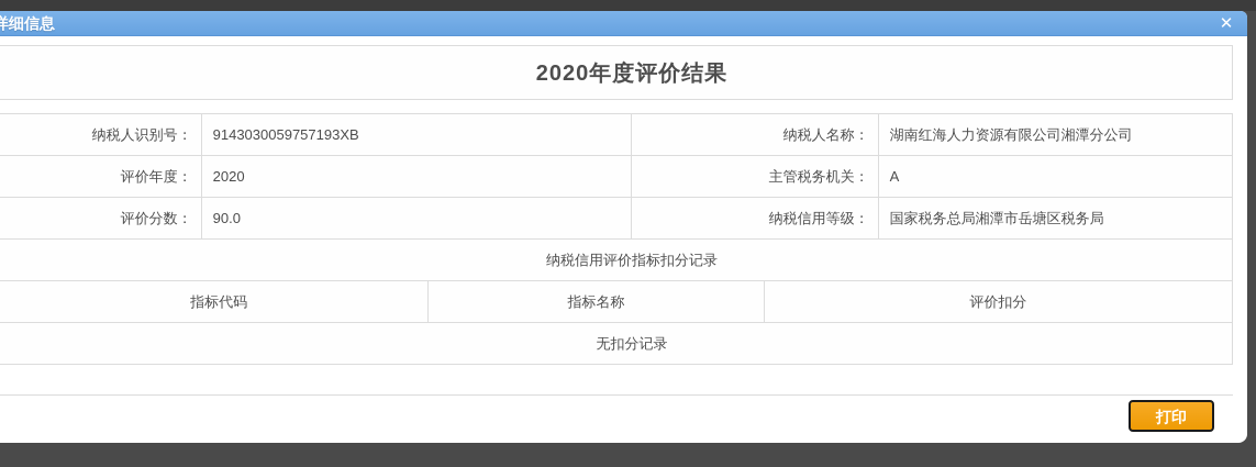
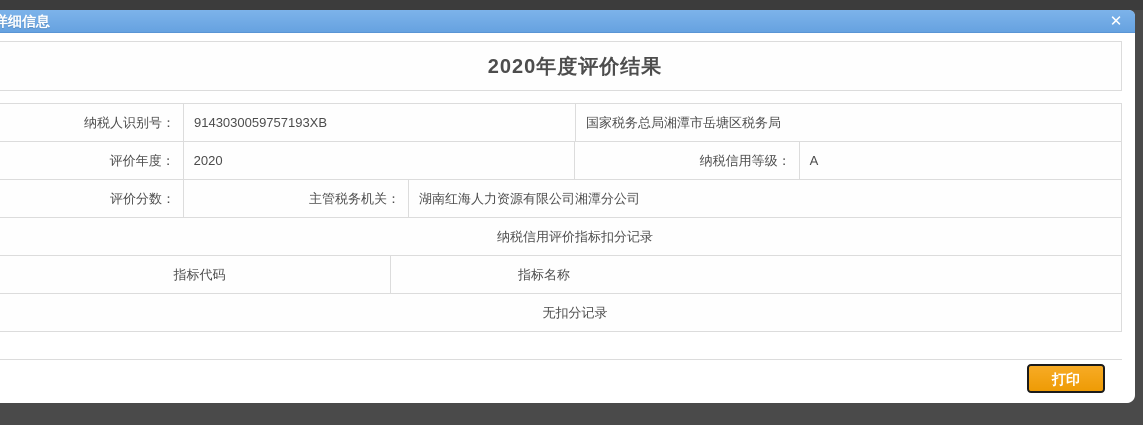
  详细信息
  ✕
  2020年度评价结果
  纳税人识别号：
  9143030059757193XB
- 纳税人名称：
- 湖南红海人力资源有限公司湘潭分公司
+ 国家税务总局湘潭市岳塘区税务局
  评价年度：
  2020
- 主管税务机关：
+ 纳税信用等级：
  A
  评价分数：
- 90.0
- 纳税信用等级：
+ 主管税务机关：
- 国家税务总局湘潭市岳塘区税务局
+ 湖南红海人力资源有限公司湘潭分公司
  纳税信用评价指标扣分记录
  指标代码
  指标名称
- 评价扣分
  无扣分记录
  打印
